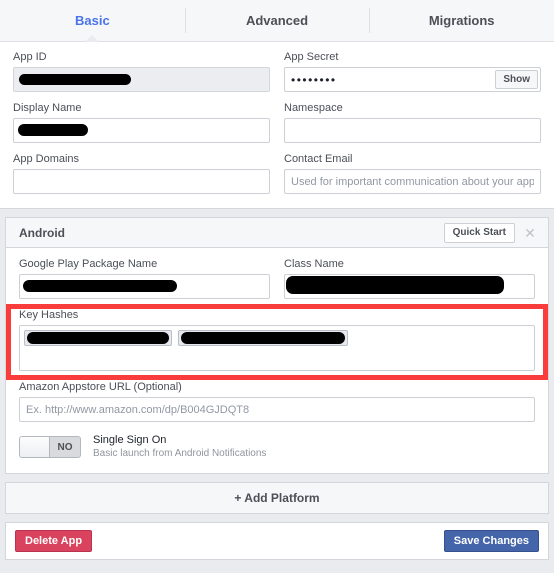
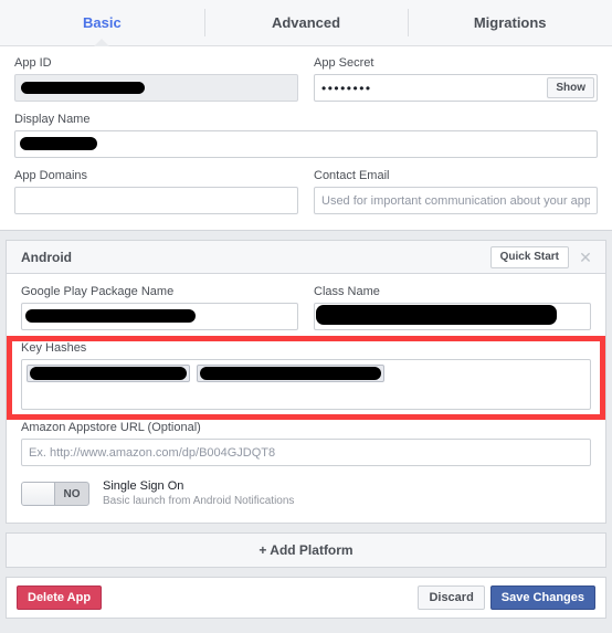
  Basic
  Advanced
  Migrations
  App ID
  App Secret
  ••••••••
  Show
  Display Name
- Namespace
  App Domains
  Contact Email
  Used for important communication about your app
  Android
  Quick Start
  ✕
  Google Play Package Name
  Class Name
  Key Hashes
  Amazon Appstore URL (Optional)
  Ex. http://www.amazon.com/dp/B004GJDQT8
  NO
  Single Sign On
  Basic launch from Android Notifications
  + Add Platform
  Delete App
+ Discard
  Save Changes
